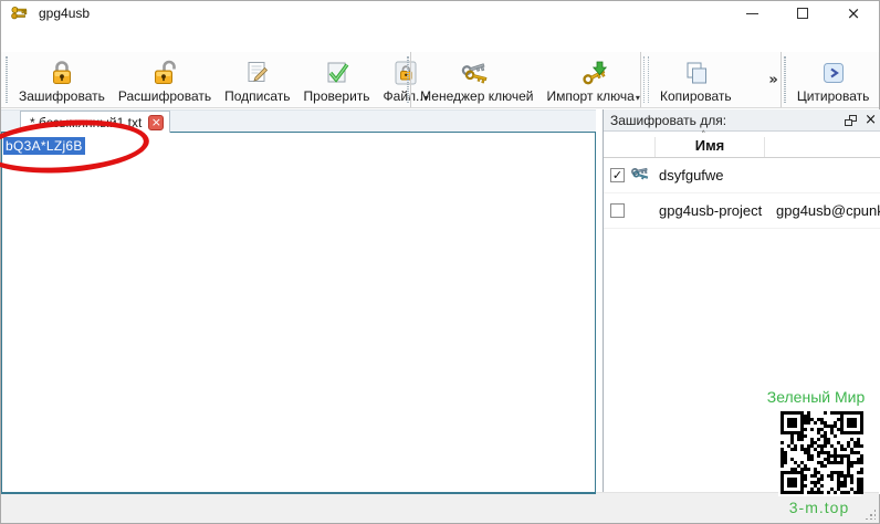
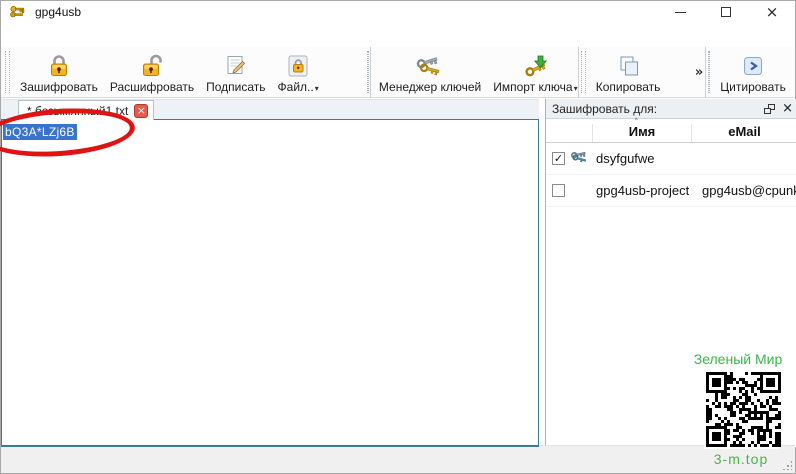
  gpg4usb
  ×
  Зашифровать
  Расшифровать
  Подписать
- Проверить
  Файл..
  ▾
  Менеджер ключей
  Импорт ключа
  ▾
  Копировать
  »
  Цитировать
  * безымянный1.txt
  ×
  bQ3A*LZj6B
  Зашифровать для:
  ×
  ˄
  Имя
+ eMail
  ✓
  dsyfgufwe
  gpg4usb-project
  gpg4usb@cpun
  Зеленый Мир
  3-m.top
